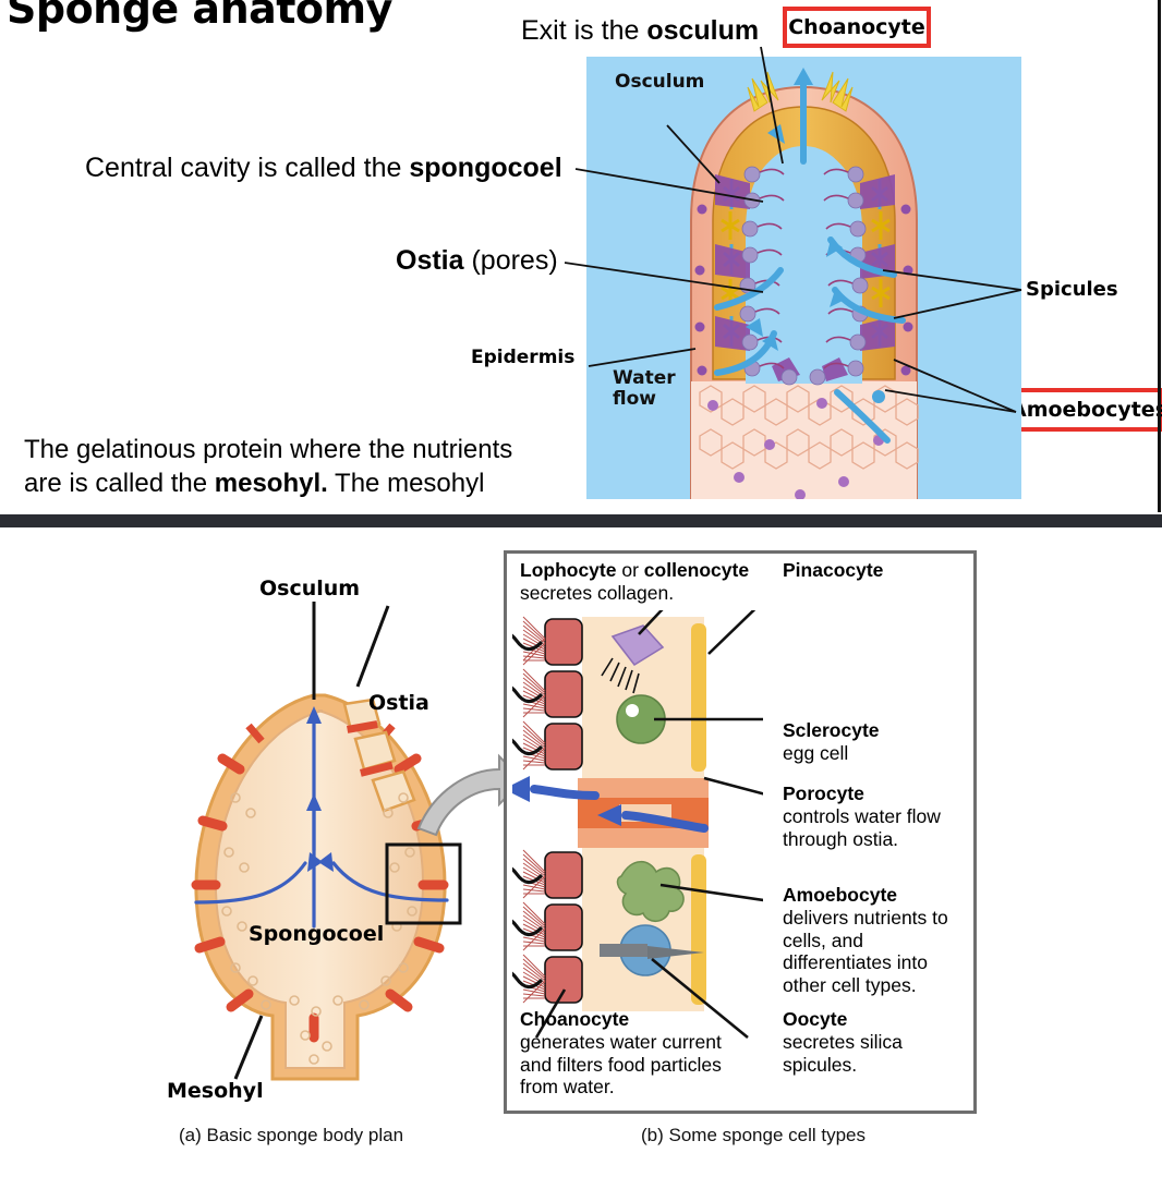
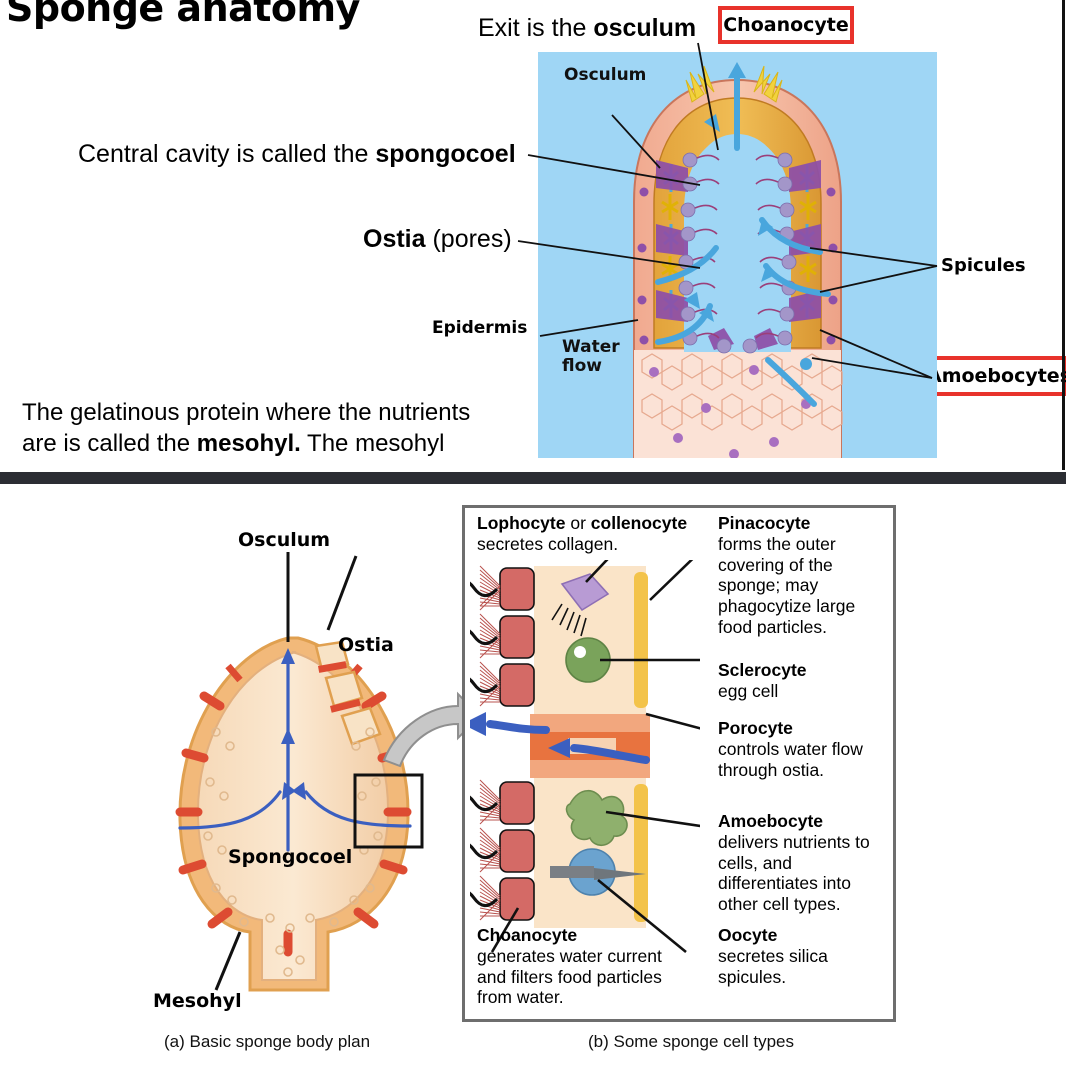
  Sponge anatomy
  Exit is the osculum
  Central cavity is called the spongocoel
  Ostia (pores)
  The gelatinous protein where the nutrients
  are is called the mesohyl. The mesohyl
  Choanocyte
  moebocytes
  Osculum
  Water
  flow
  Epidermis
  Spicules
  Osculum
  Ostia
  Spongocoel
  Mesohyl
  Lophocyte or collenocyte
  secretes collagen.
  Pinacocyte
+ forms the outer covering of the sponge; may phagocytize large food particles.
  Sclerocyte
  egg cell
  Porocyte
  controls water flow through ostia.
  Amoebocyte
  delivers nutrients to cells, and differentiates into other cell types.
  Oocyte
  secretes silica spicules.
  Choanocyte
  generates water current and filters food particles from water.
  (a) Basic sponge body plan
  (b) Some sponge cell types
